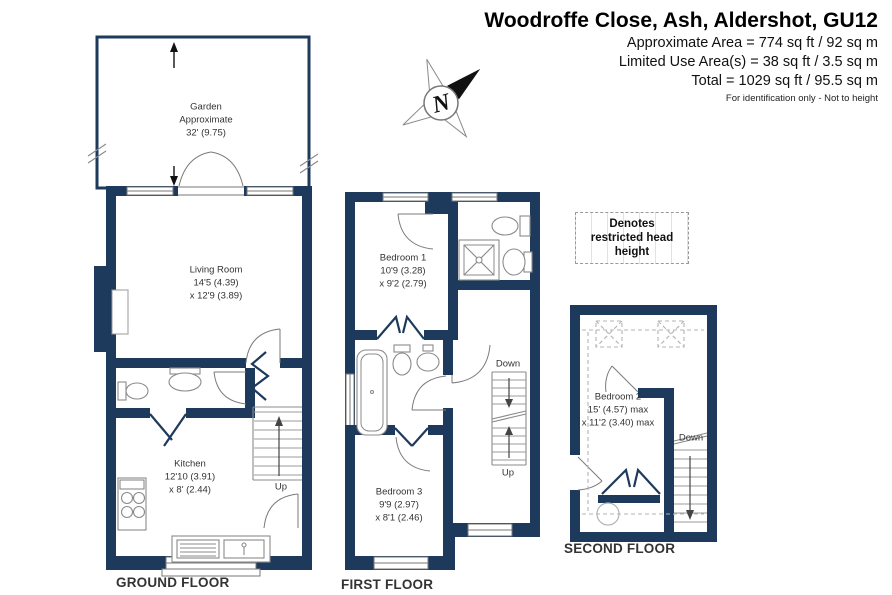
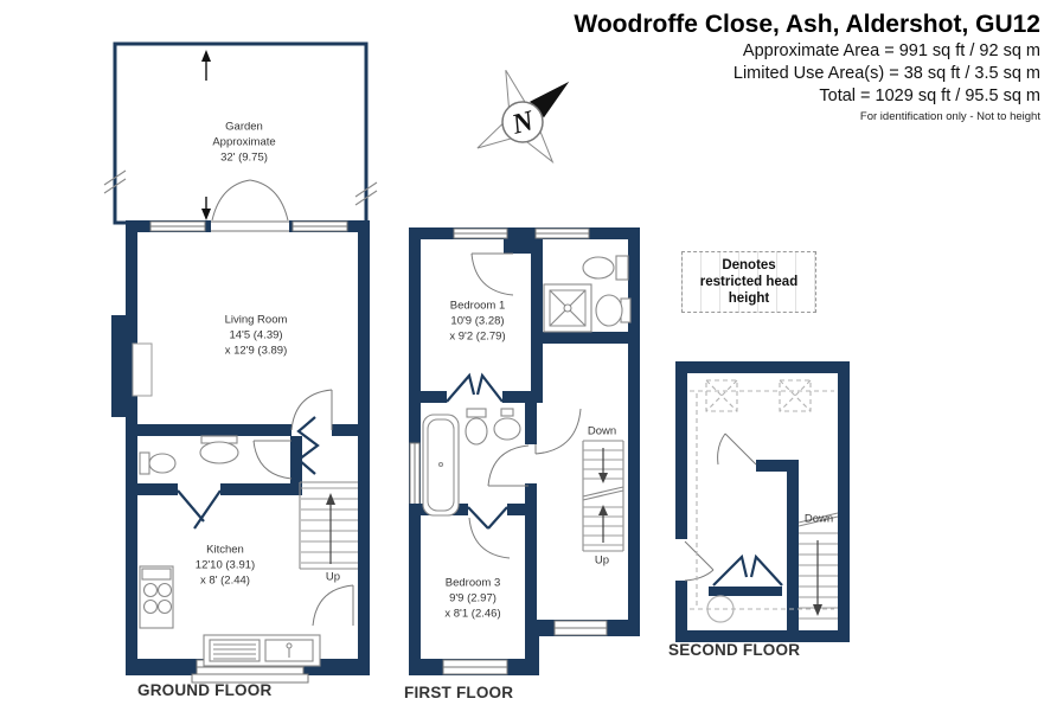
  Woodroffe Close, Ash, Aldershot, GU12
- Approximate Area = 774 sq ft / 92 sq m
+ Approximate Area = 991 sq ft / 92 sq m
  Limited Use Area(s) = 38 sq ft / 3.5 sq m
  Total = 1029 sq ft / 95.5 sq m
  For identification only - Not to height
  Denotes restricted head height
  Garden
  Approximate
  32' (9.75)
  Living Room
  14'5 (4.39)
  x 12'9 (3.89)
  Kitchen
  12'10 (3.91)
  x 8' (2.44)
  Bedroom 1
  10'9 (3.28)
  x 9'2 (2.79)
  Bedroom 3
  9'9 (2.97)
  x 8'1 (2.46)
- Bedroom 2
- 15' (4.57) max
- x 11'2 (3.40) max
  Up
  Down
  Up
  Down
  GROUND FLOOR
  FIRST FLOOR
  SECOND FLOOR
